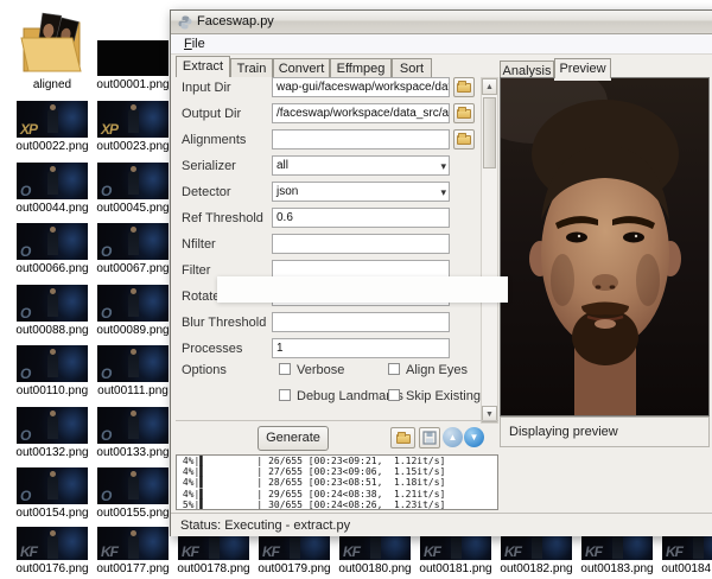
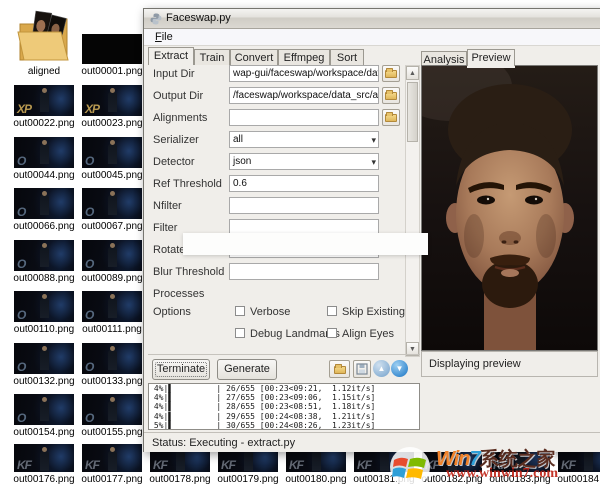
  aligned
  out00001.png
  XP
  out00022.png
  XP
  out00023.png
  O
  out00044.png
  O
  out00045.png
  O
  out00066.png
  O
  out00067.png
  O
  out00088.png
  O
  out00089.png
  O
  out00110.png
  O
  out00111.png
  O
  out00132.png
  O
  out00133.png
  O
  out00154.png
  O
  out00155.png
  KF
  out00176.png
  KF
  out00177.png
  KF
  out00178.png
  KF
  out00179.png
  KF
  out00180.png
  KF
  out00181.png
  KF
  out00182.png
  KF
  out00183.png
  KF
  Faceswap.py
  File
  Extract
  Train
  Convert
  Effmpeg
  Sort
  Input Dir
  wap-gui/faceswap/workspace/dat
  Output Dir
  /faceswap/workspace/data_src/a
  Alignments
  Serializer
  all
  Detector
  json
  Ref Threshold
  0.6
  Nfilter
  Filter
  Blur Threshold
  Processes
- 1
  Options
  Verbose
- Align Eyes
+ Skip Existing
  Debug Landmas
- Skip Existing
+ Align Eyes
+ Terminate
  Generate
  ▲
  ▼
  4%|▌ | 26/655 [00:23<09:21, 1.12it/s]
  4%|▌ | 27/655 [00:23<09:06, 1.15it/s]
  4%|▌ | 28/655 [00:23<08:51, 1.18it/s]
  4%|▌ | 29/655 [00:24<08:38, 1.21it/s]
  5%|▌ | 30/655 [00:24<08:26, 1.23it/s]
  Status: Executing - extract.py
  Analysis
  Preview
  Displaying preview
+ Win7系统之家
+ www.winwin7.com
